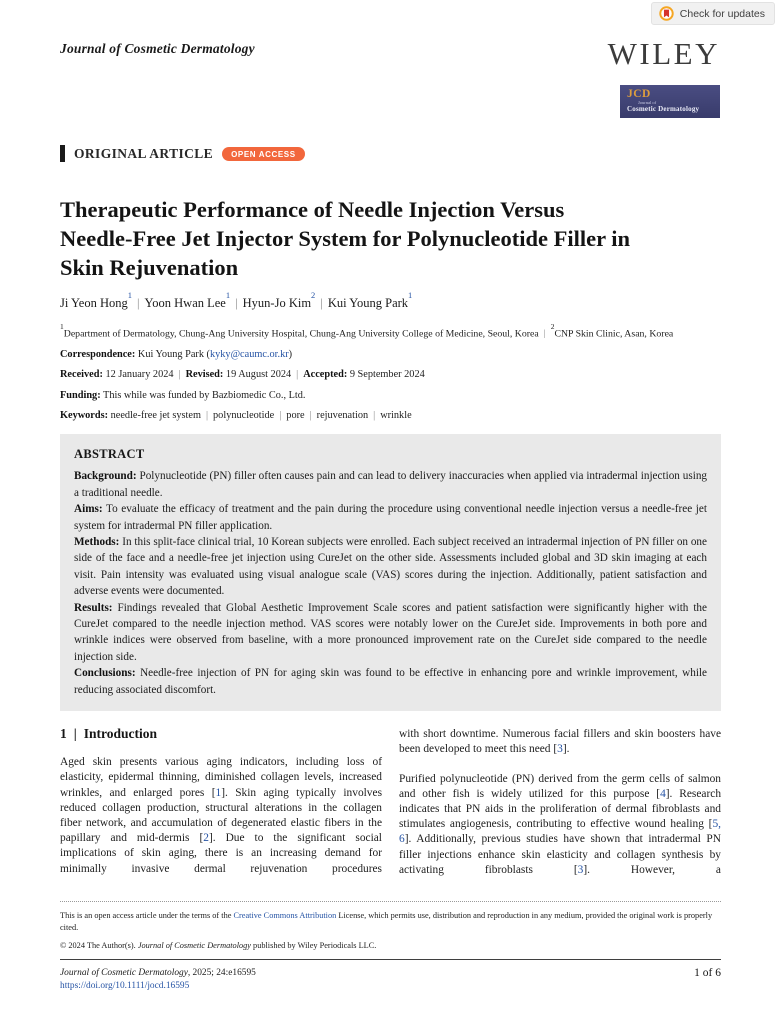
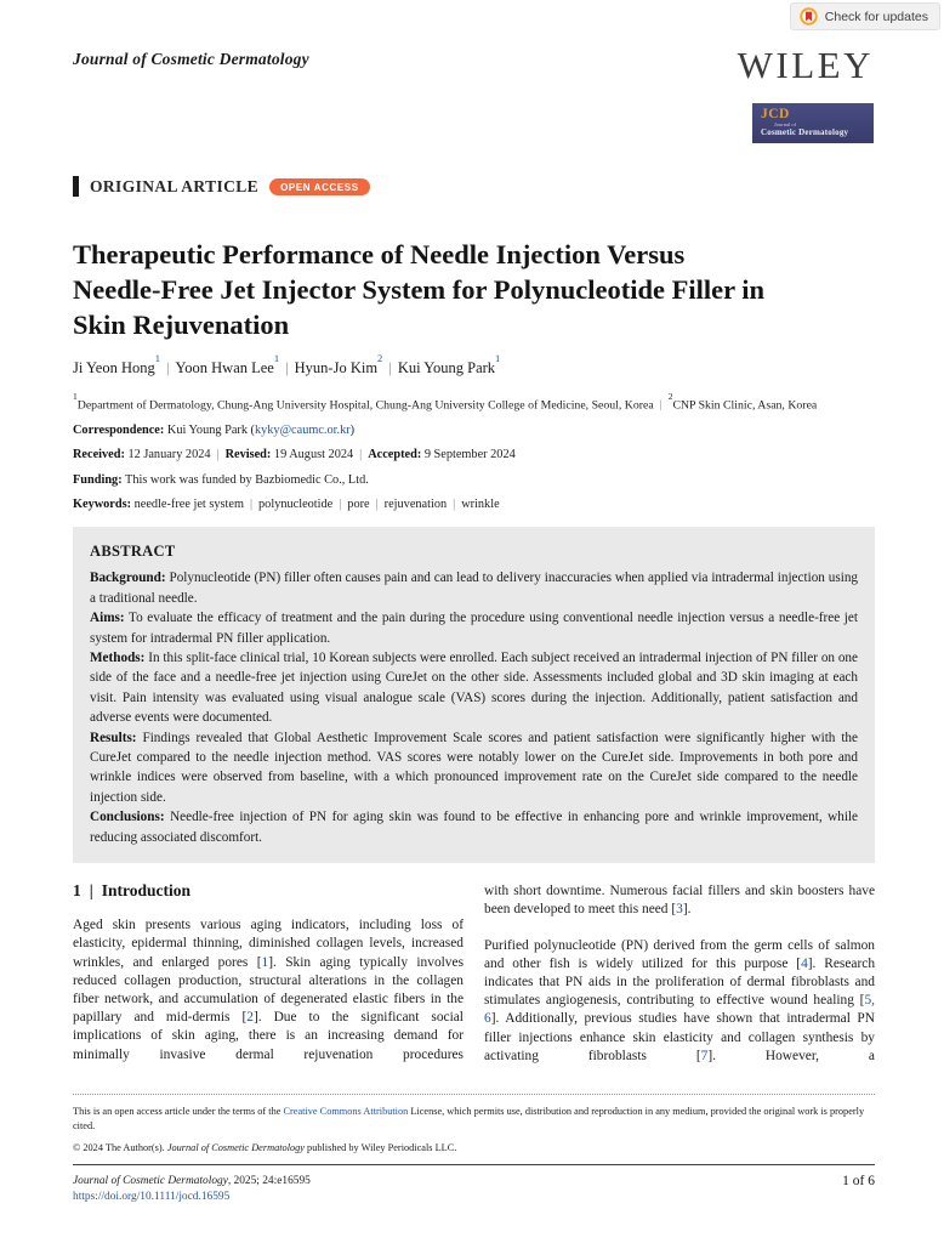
  Check for updates
  WILEY
  JCD
  Cosmetic Dermatology
  Journal of Cosmetic Dermatology
  ORIGINAL ARTICLE
  OPEN ACCESS
  Therapeutic Performance of Needle Injection Versus
  Needle-Free Jet Injector System for Polynucleotide Filler in
  Skin Rejuvenation
  Ji Yeon Hong1| Yoon Hwan Lee1| Hyun-Jo Kim2| Kui Young Park1
  1Department of Dermatology, Chung-Ang University Hospital, Chung-Ang University College of Medicine, Seoul, Korea |2CNP Skin Clinic, Asan, Korea
  Correspondence: Kui Young Park (kyky@caumc.or.kr)
  Received: 12 January 2024 | Revised: 19 August 2024 | Accepted: 9 September 2024
- Funding: This while was funded by Bazbiomedic Co., Ltd.
+ Funding: This work was funded by Bazbiomedic Co., Ltd.
  Keywords: needle-free jet system | polynucleotide | pore | rejuvenation | wrinkle
  ABSTRACT
  Background: Polynucleotide (PN) filler often causes pain and can lead to delivery inaccuracies when applied via intradermal injection using a traditional needle.
  Aims: To evaluate the efficacy of treatment and the pain during the procedure using conventional needle injection versus a needle-free jet system for intradermal PN filler application.
  Methods: In this split-face clinical trial, 10 Korean subjects were enrolled. Each subject received an intradermal injection of PN filler on one side of the face and a needle-free jet injection using CureJet on the other side. Assessments included global and 3D skin imaging at each visit. Pain intensity was evaluated using visual analogue scale (VAS) scores during the injection. Additionally, patient satisfaction and adverse events were documented.
- Results: Findings revealed that Global Aesthetic Improvement Scale scores and patient satisfaction were significantly higher with the CureJet compared to the needle injection method. VAS scores were notably lower on the CureJet side. Improvements in both pore and wrinkle indices were observed from baseline, with a more pronounced improvement rate on the CureJet side compared to the needle injection side.
+ Results: Findings revealed that Global Aesthetic Improvement Scale scores and patient satisfaction were significantly higher with the CureJet compared to the needle injection method. VAS scores were notably lower on the CureJet side. Improvements in both pore and wrinkle indices were observed from baseline, with a which pronounced improvement rate on the CureJet side compared to the needle injection side.
  Conclusions: Needle-free injection of PN for aging skin was found to be effective in enhancing pore and wrinkle improvement, while reducing associated discomfort.
  1 | Introduction
  Aged skin presents various aging indicators, including loss of elasticity, epidermal thinning, diminished collagen levels, increased wrinkles, and enlarged pores [1]. Skin aging typically involves reduced collagen production, structural alterations in the collagen fiber network, and accumulation of degenerated elastic fibers in the papillary and mid-dermis [2]. Due to the significant social implications of skin aging, there is an increasing demand for minimally invasive dermal rejuvenation procedures
  with short downtime. Numerous facial fillers and skin boosters have been developed to meet this need [3].
- Purified polynucleotide (PN) derived from the germ cells of salmon and other fish is widely utilized for this purpose [4]. Research indicates that PN aids in the proliferation of dermal fibroblasts and stimulates angiogenesis, contributing to effective wound healing [5, 6]. Additionally, previous studies have shown that intradermal PN filler injections enhance skin elasticity and collagen synthesis by activating fibroblasts [3]. However, a
+ Purified polynucleotide (PN) derived from the germ cells of salmon and other fish is widely utilized for this purpose [4]. Research indicates that PN aids in the proliferation of dermal fibroblasts and stimulates angiogenesis, contributing to effective wound healing [5, 6]. Additionally, previous studies have shown that intradermal PN filler injections enhance skin elasticity and collagen synthesis by activating fibroblasts [7]. However, a
  This is an open access article under the terms of the Creative Commons Attribution License, which permits use, distribution and reproduction in any medium, provided the original work is properly cited.
  © 2024 The Author(s). Journal of Cosmetic Dermatology published by Wiley Periodicals LLC.
  Journal of Cosmetic Dermatology, 2025; 24:e16595
  https://doi.org/10.1111/jocd.16595
  1 of 6
